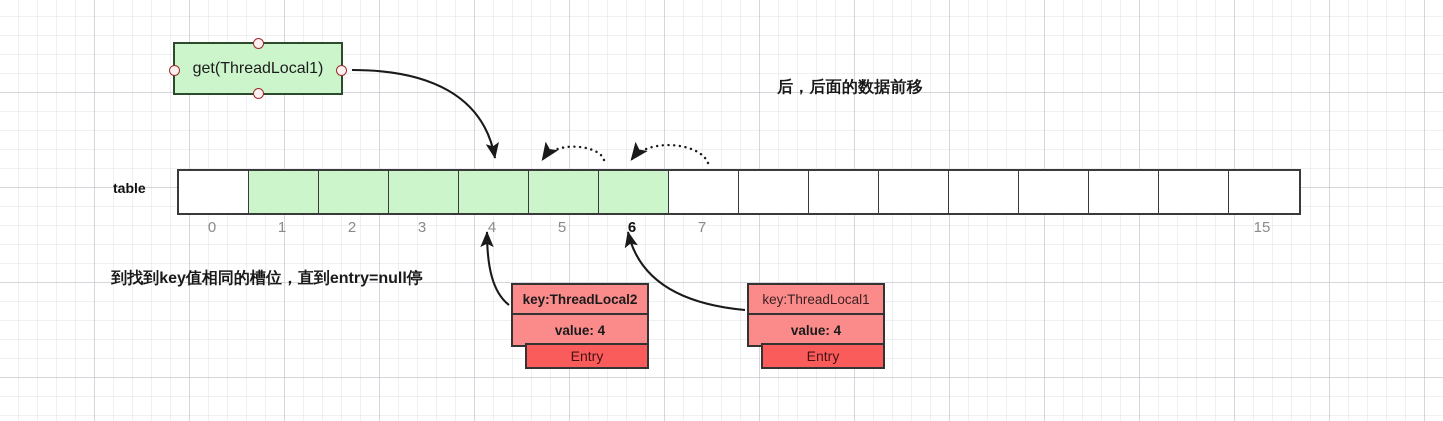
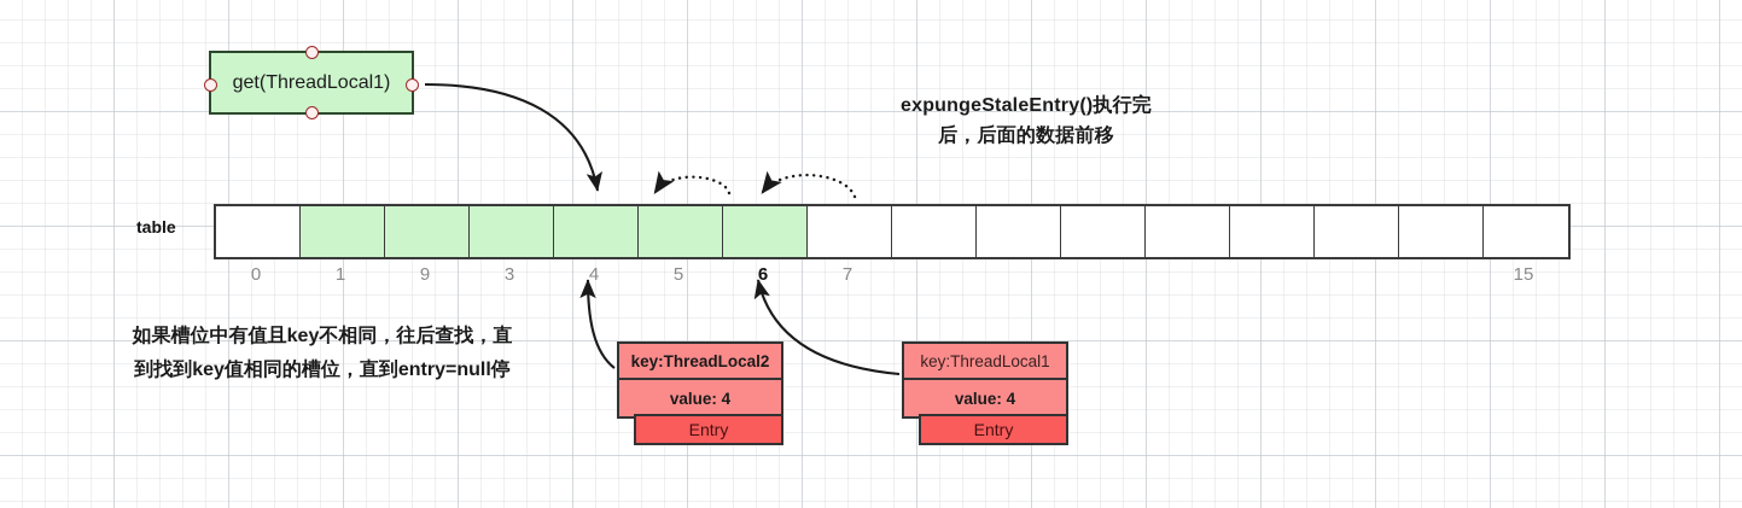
  get(ThreadLocal1)
+ expungeStaleEntry()执行完
  后，后面的数据前移
  table
  0
  1
- 2
+ 9
  3
  4
  5
  6
  7
  15
+ 如果槽位中有值且key不相同，往后查找，直
  到找到key值相同的槽位，直到entry=null停
  key:ThreadLocal2
  value: 4
  Entry
  key:ThreadLocal1
  value: 4
  Entry
